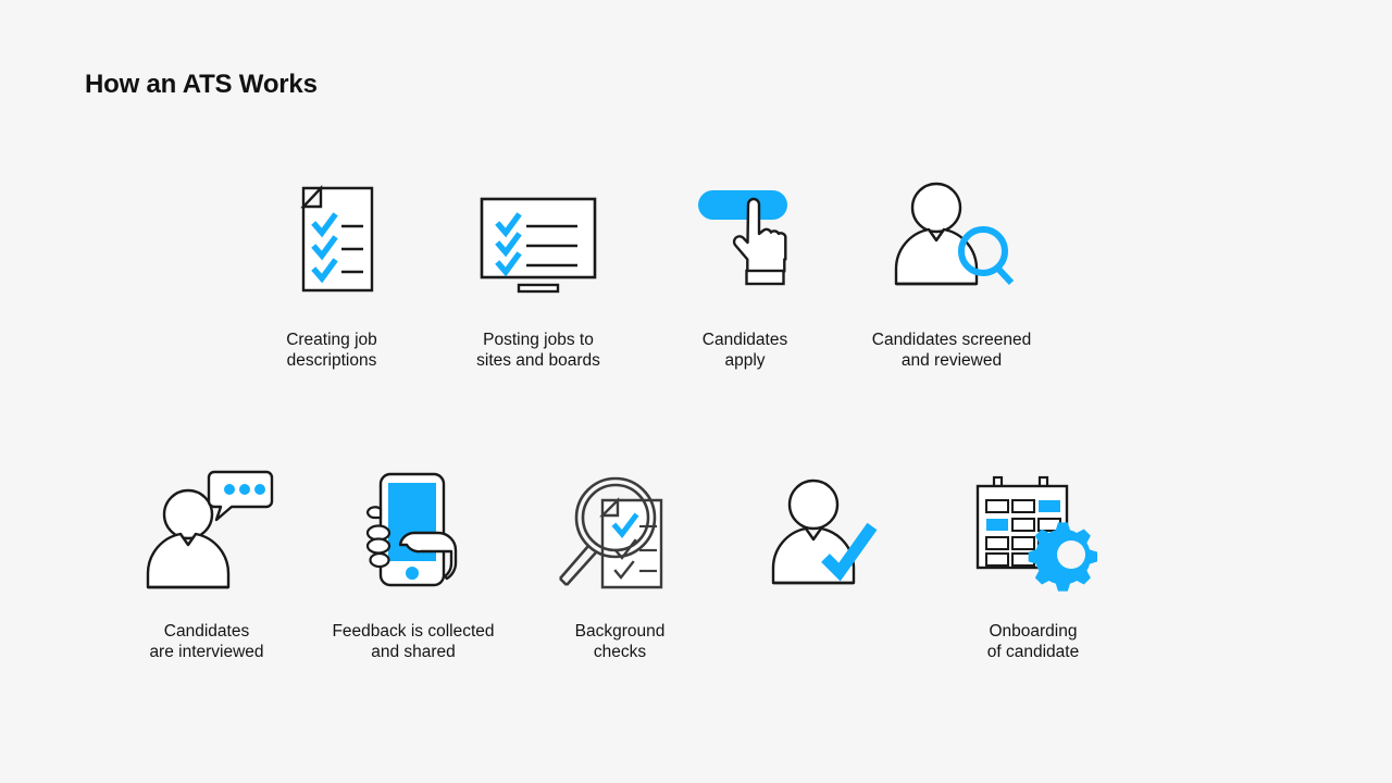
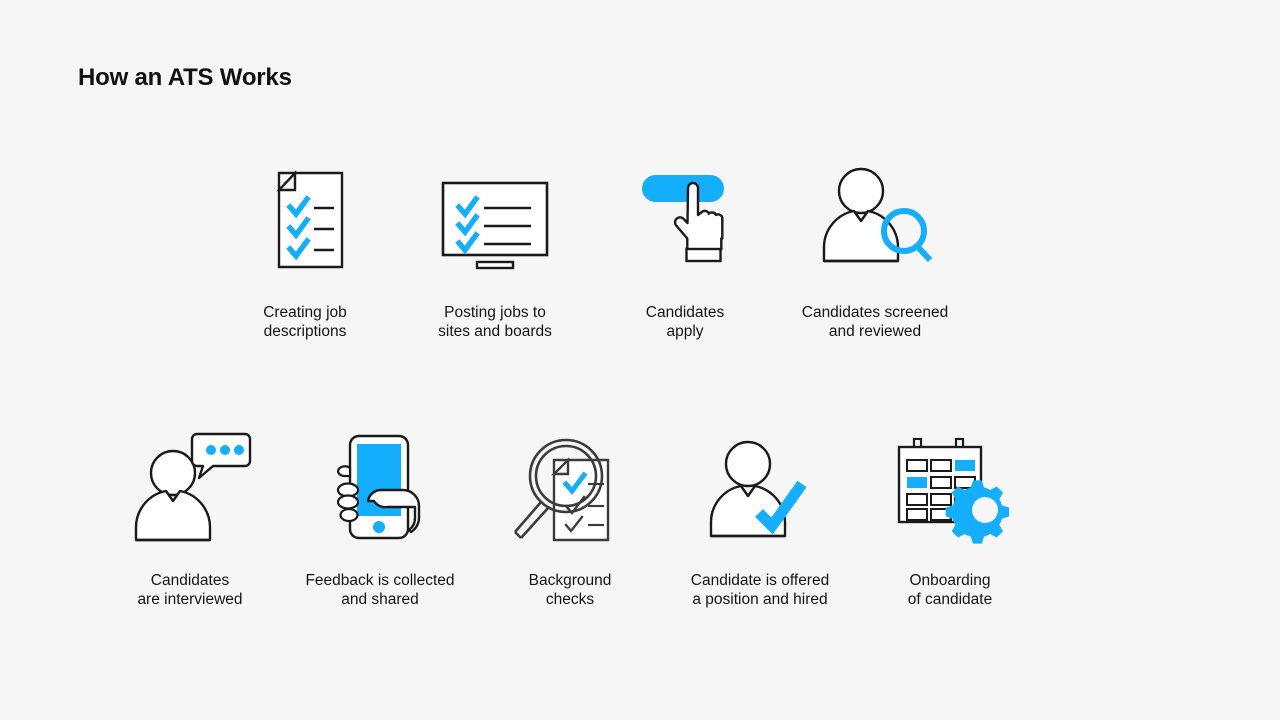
  How an ATS Works
  Creating job
  descriptions
  Posting jobs to
  sites and boards
  Candidates
  apply
  Candidates screened
  and reviewed
  Candidates
  are interviewed
  Feedback is collected
  and shared
  Background
  checks
+ Candidate is offered
+ a position and hired
  Onboarding
  of candidate
